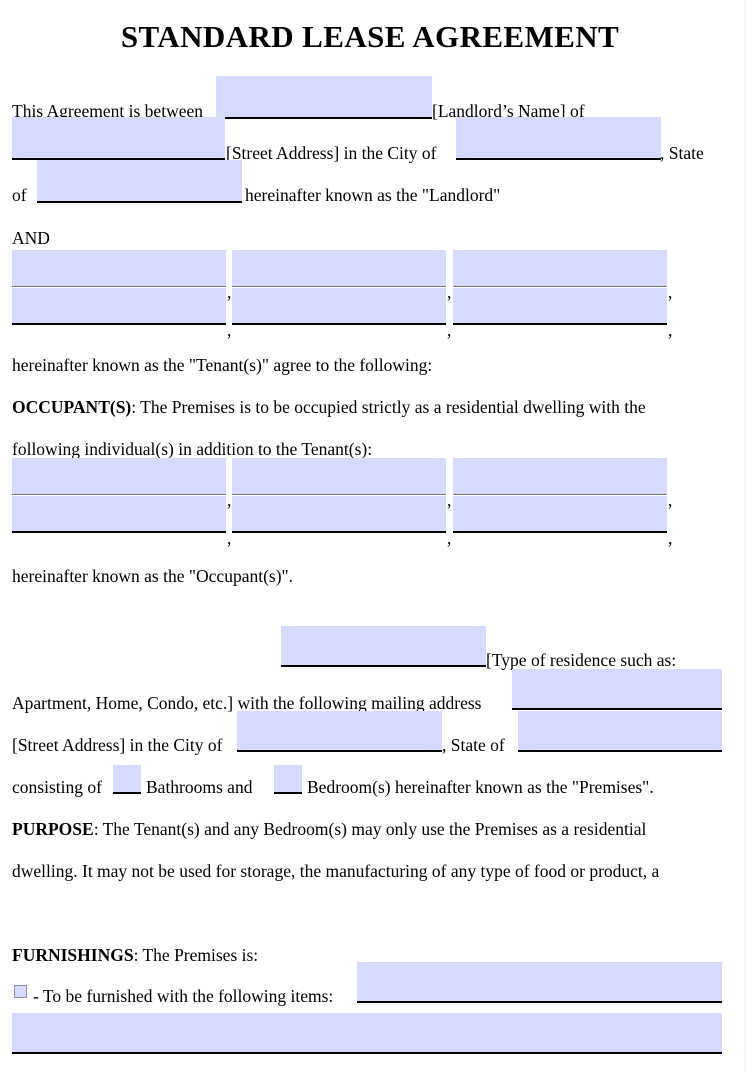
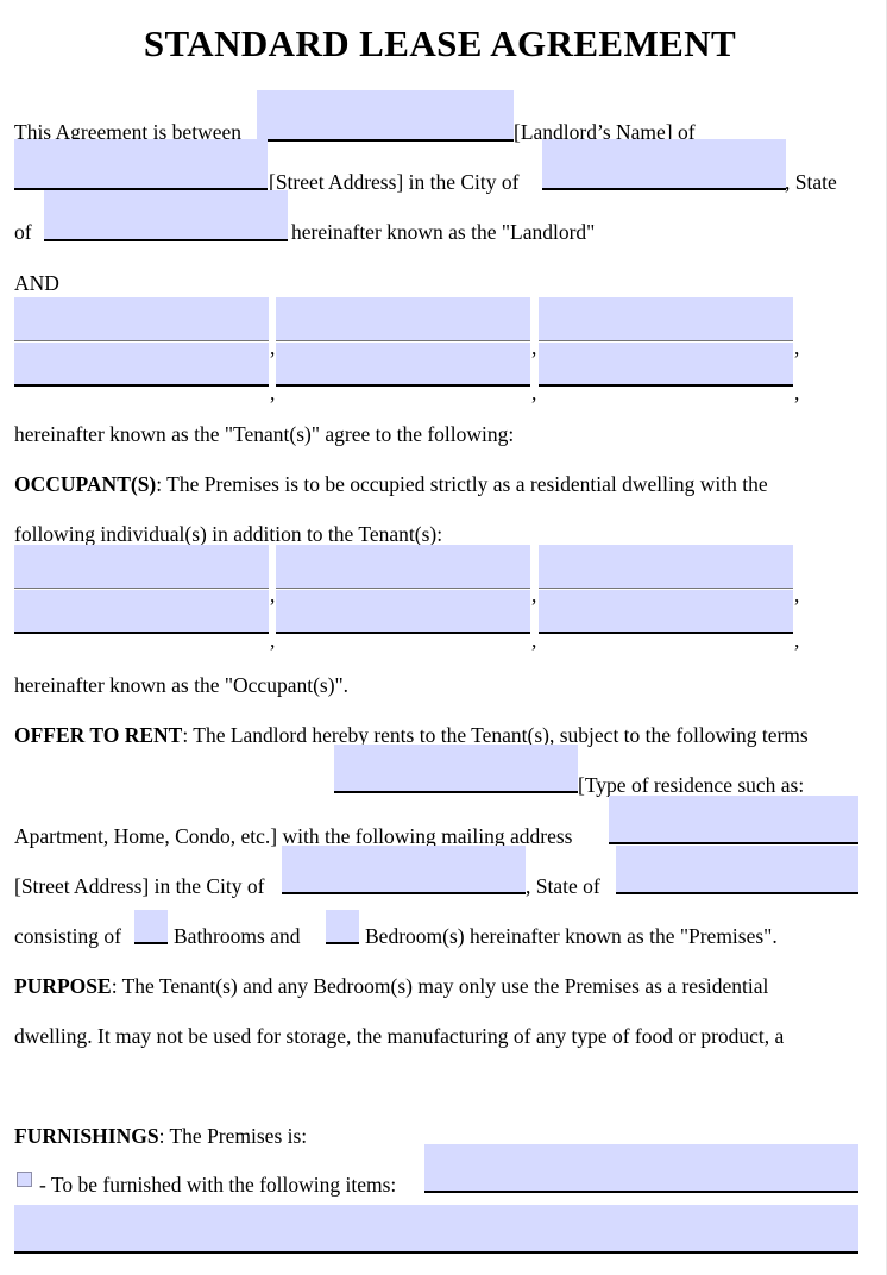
  STANDARD LEASE AGREEMENT
  This Agreement is between
  [Landlord’s Name] of
  [Street Address] in the City of
  , State
  of
  hereinafter known as the "Landlord"
  AND
  ,
  ,
  ,
  ,
  ,
  ,
  hereinafter known as the "Tenant(s)" agree to the following:
  OCCUPANT(S): The Premises is to be occupied strictly as a residential dwelling with the
  following individual(s) in addition to the Tenant(s):
  ,
  ,
  ,
  ,
  ,
  ,
  hereinafter known as the "Occupant(s)".
+ OFFER TO RENT: The Landlord hereby rents to the Tenant(s), subject to the following terms
  [Type of residence such as:
  Apartment, Home, Condo, etc.] with the following mailing address
  [Street Address] in the City of
  , State of
  consisting of
  Bathrooms and
  Bedroom(s) hereinafter known as the "Premises".
  PURPOSE: The Tenant(s) and any Bedroom(s) may only use the Premises as a residential
  dwelling. It may not be used for storage, the manufacturing of any type of food or product, a
  FURNISHINGS: The Premises is:
  - To be furnished with the following items:
